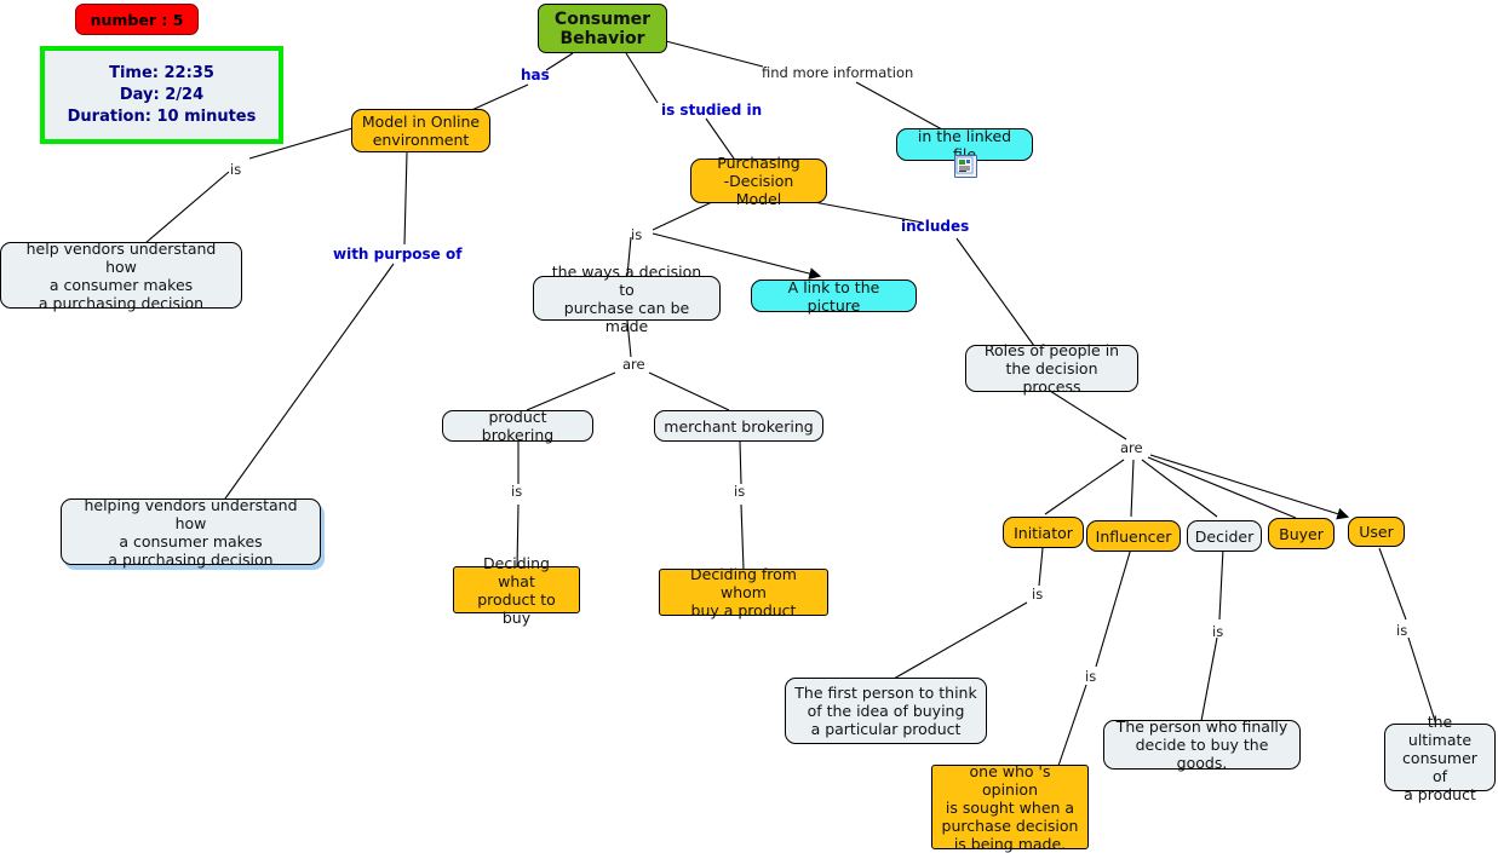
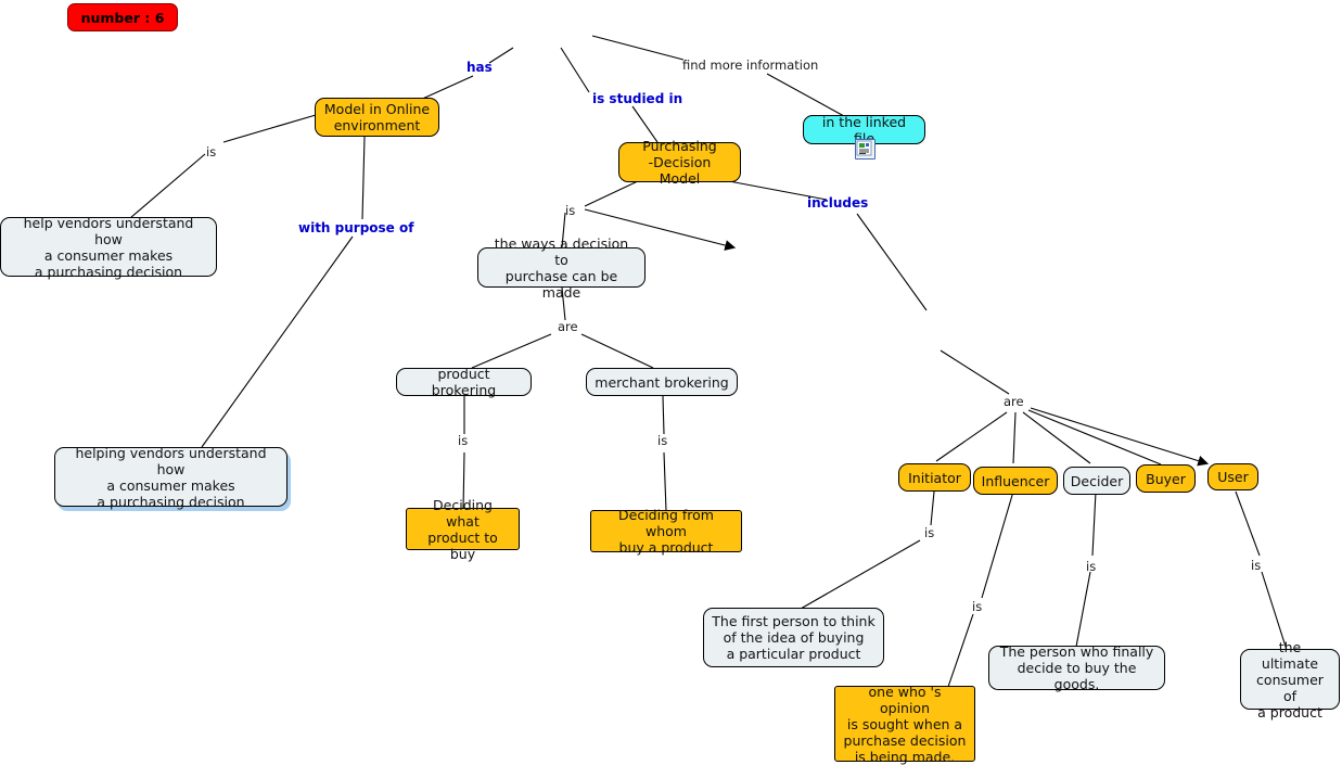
- number : 5
+ number : 6
- Time: 22:35
- Day: 2/24
- Duration: 10 minutes
- Consumer
- Behavior
  Model in Online
  environment
  help vendors understand how
  a consumer makes
  a purchasing decision
  helping vendors understand how
  a consumer makes
  a purchasing decision
  in the linked file
  Purchasing
  -Decision Model
  the ways a decision to
  purchase can be made
- A link to the picture
- Roles of people in
- the decision process
  product brokering
  merchant brokering
  Deciding what
  product to buy
  Deciding from whom
  buy a product
  Initiator
  Influencer
  Decider
  Buyer
  User
  The first person to think
  of the idea of buying
  a particular product
  one who 's opinion
  is sought when a
  purchase decision
  is being made.
  The person who finally
  decide to buy the goods.
  the ultimate
  consumer of
  a product
  has
  is studied in
  find more information
  with purpose of
  includes
  is
  is
  are
  is
  is
  are
  is
  is
  is
  is
